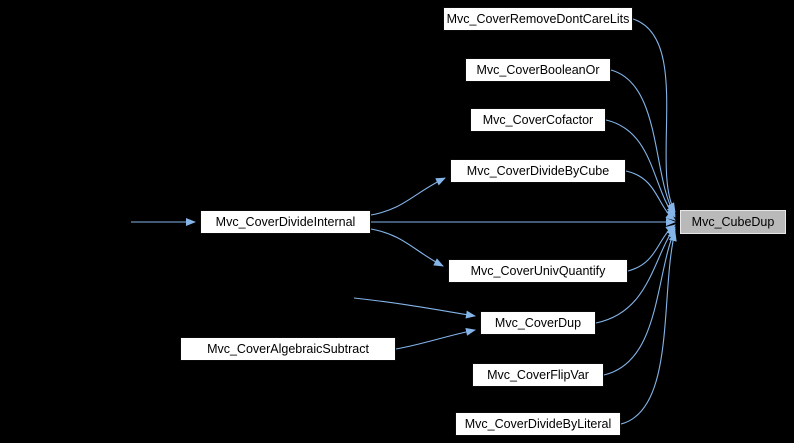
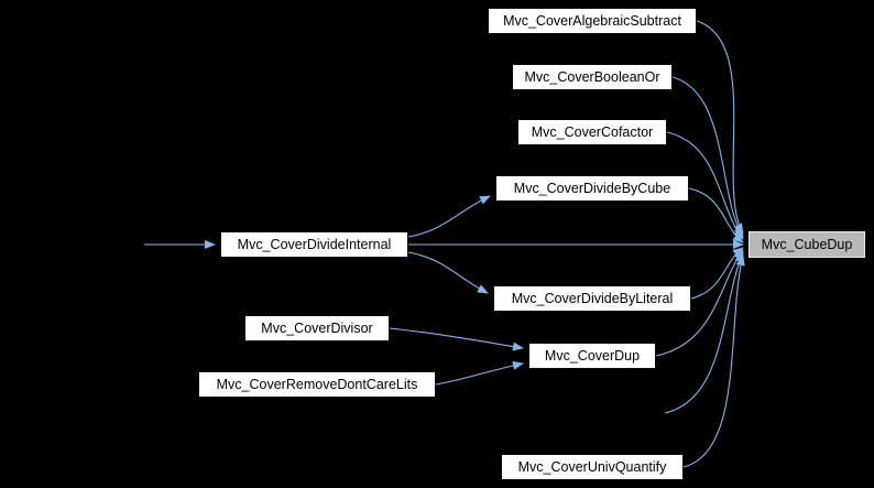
- Mvc_CoverRemoveDontCareLits
+ Mvc_CoverAlgebraicSubtract
  Mvc_CoverBooleanOr
  Mvc_CoverCofactor
  Mvc_CoverDivideByCube
  Mvc_CoverDivideInternal
  Mvc_CubeDup
- Mvc_CoverUnivQuantify
+ Mvc_CoverDivideByLiteral
+ Mvc_CoverDivisor
  Mvc_CoverDup
- Mvc_CoverAlgebraicSubtract
+ Mvc_CoverRemoveDontCareLits
- Mvc_CoverFlipVar
- Mvc_CoverDivideByLiteral
+ Mvc_CoverUnivQuantify
